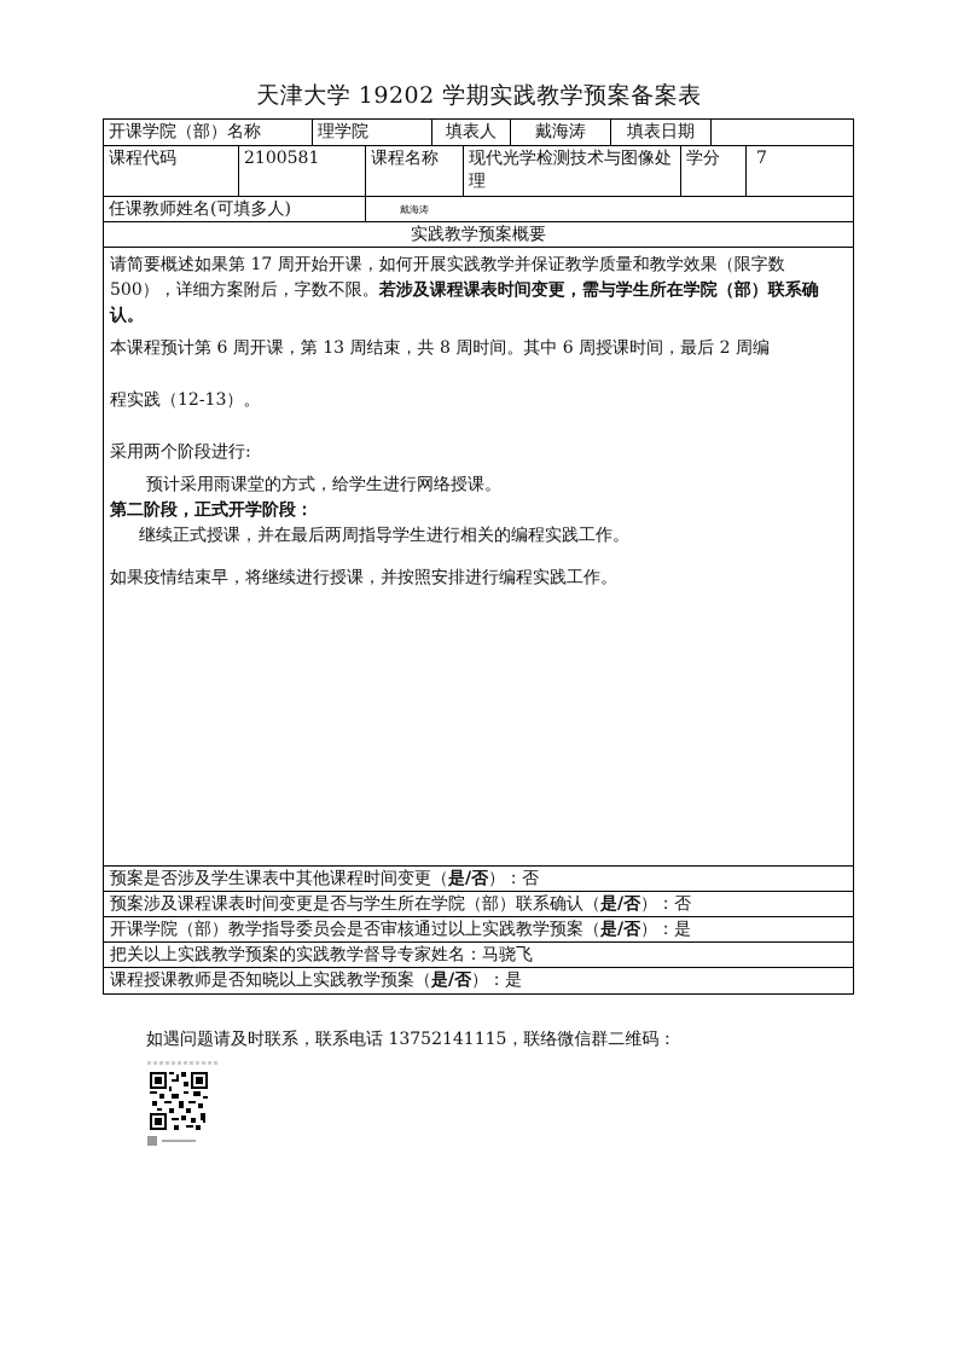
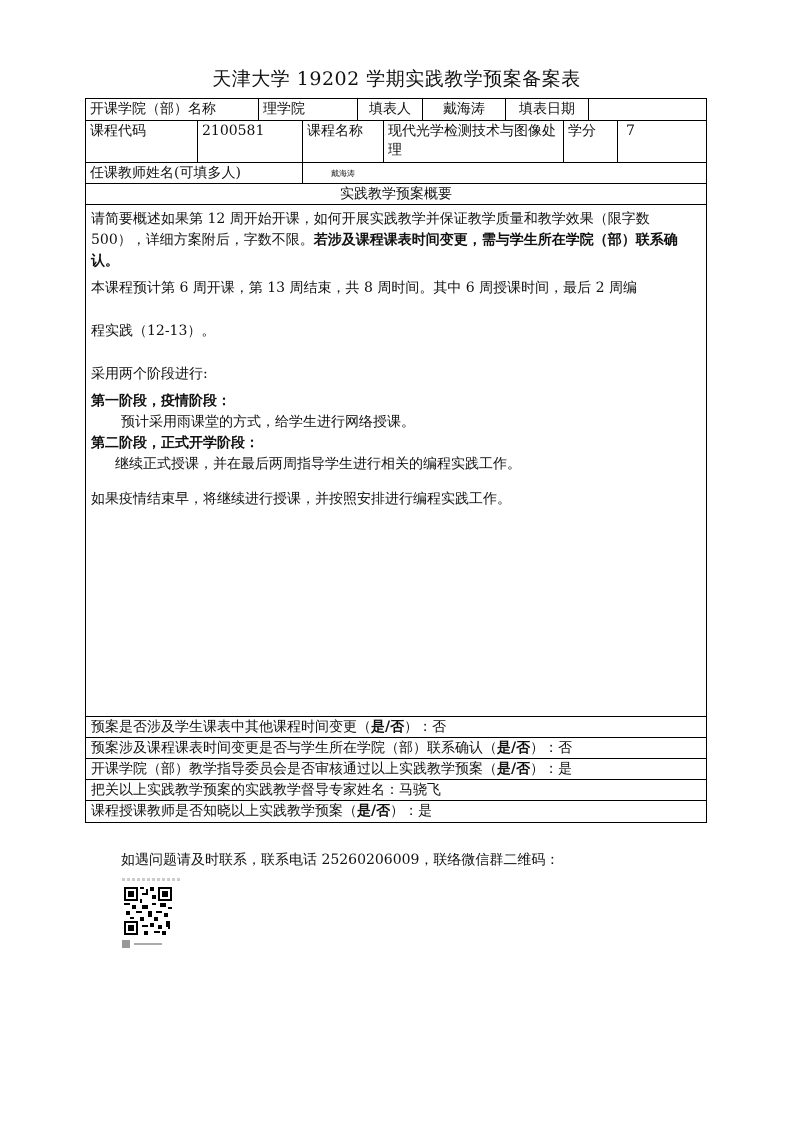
  天津大学 19202 学期实践教学预案备案表
  开课学院（部）名称
  理学院
  填表人
  戴海涛
  填表日期
  课程代码
  2100581
  课程名称
  现代光学检测技术与图像处理
  学分
  7
  任课教师姓名(可填多人)
  戴海涛
  实践教学预案概要
- 请简要概述如果第 17 周开始开课，如何开展实践教学并保证教学质量和教学效果（限字数 500），详细方案附后，字数不限。若涉及课程课表时间变更，需与学生所在学院（部）联系确认。
+ 请简要概述如果第 12 周开始开课，如何开展实践教学并保证教学质量和教学效果（限字数 500），详细方案附后，字数不限。若涉及课程课表时间变更，需与学生所在学院（部）联系确认。
  本课程预计第 6 周开课，第 13 周结束，共 8 周时间。其中 6 周授课时间，最后 2 周编
  程实践（12-13）。
  采用两个阶段进行:
+ 第一阶段，疫情阶段：
  预计采用雨课堂的方式，给学生进行网络授课。
  第二阶段，正式开学阶段：
  继续正式授课，并在最后两周指导学生进行相关的编程实践工作。
  如果疫情结束早，将继续进行授课，并按照安排进行编程实践工作。
  预案是否涉及学生课表中其他课程时间变更（是/否）：否
  预案涉及课程课表时间变更是否与学生所在学院（部）联系确认（是/否）：否
  开课学院（部）教学指导委员会是否审核通过以上实践教学预案（是/否）：是
  把关以上实践教学预案的实践教学督导专家姓名：马骁飞
  课程授课教师是否知晓以上实践教学预案（是/否）：是
- 如遇问题请及时联系，联系电话 13752141115，联络微信群二维码：
+ 如遇问题请及时联系，联系电话 25260206009，联络微信群二维码：
